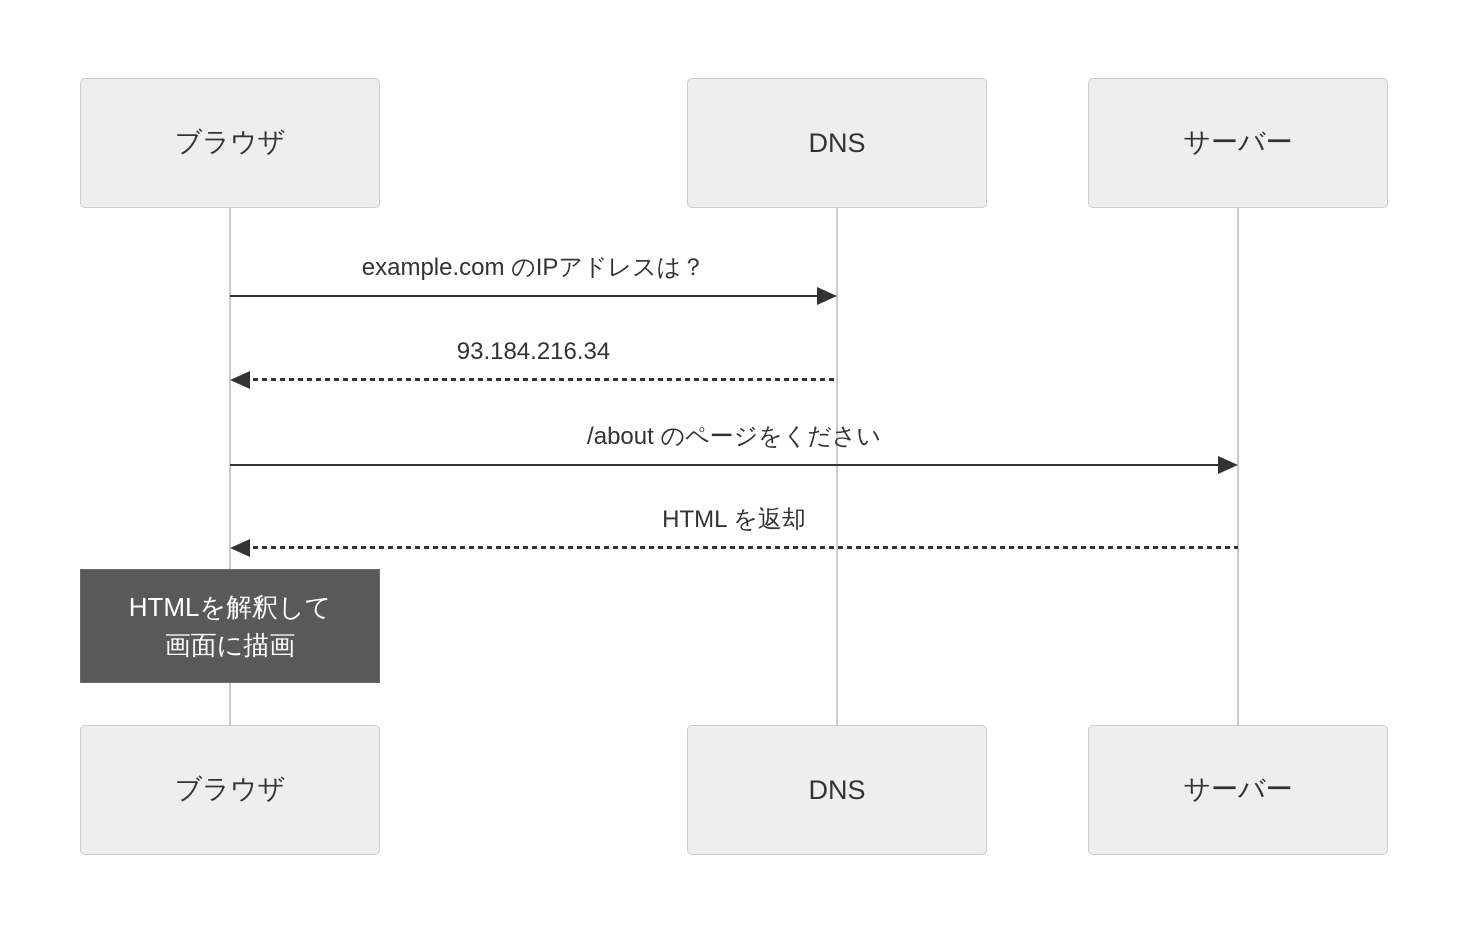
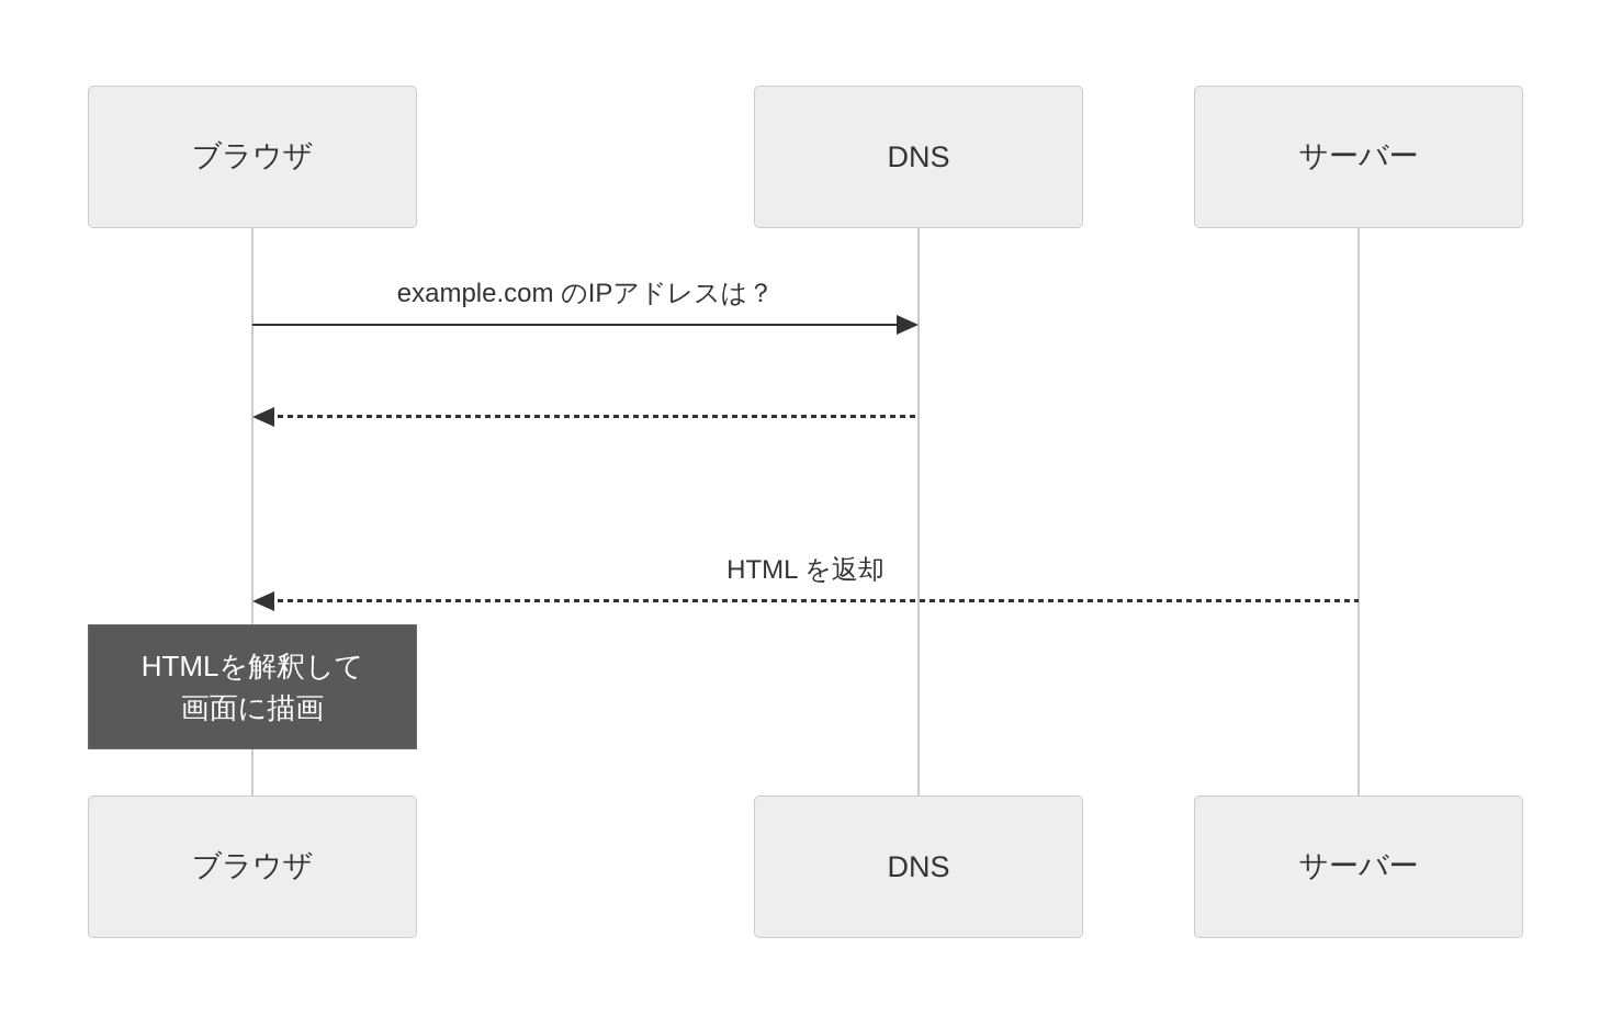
  ブラウザ
  DNS
  サーバー
  example.com のIPアドレスは？
- 93.184.216.34
- /about のページをください
  HTML を返却
  HTMLを解釈して
  画面に描画
  ブラウザ
  DNS
  サーバー
